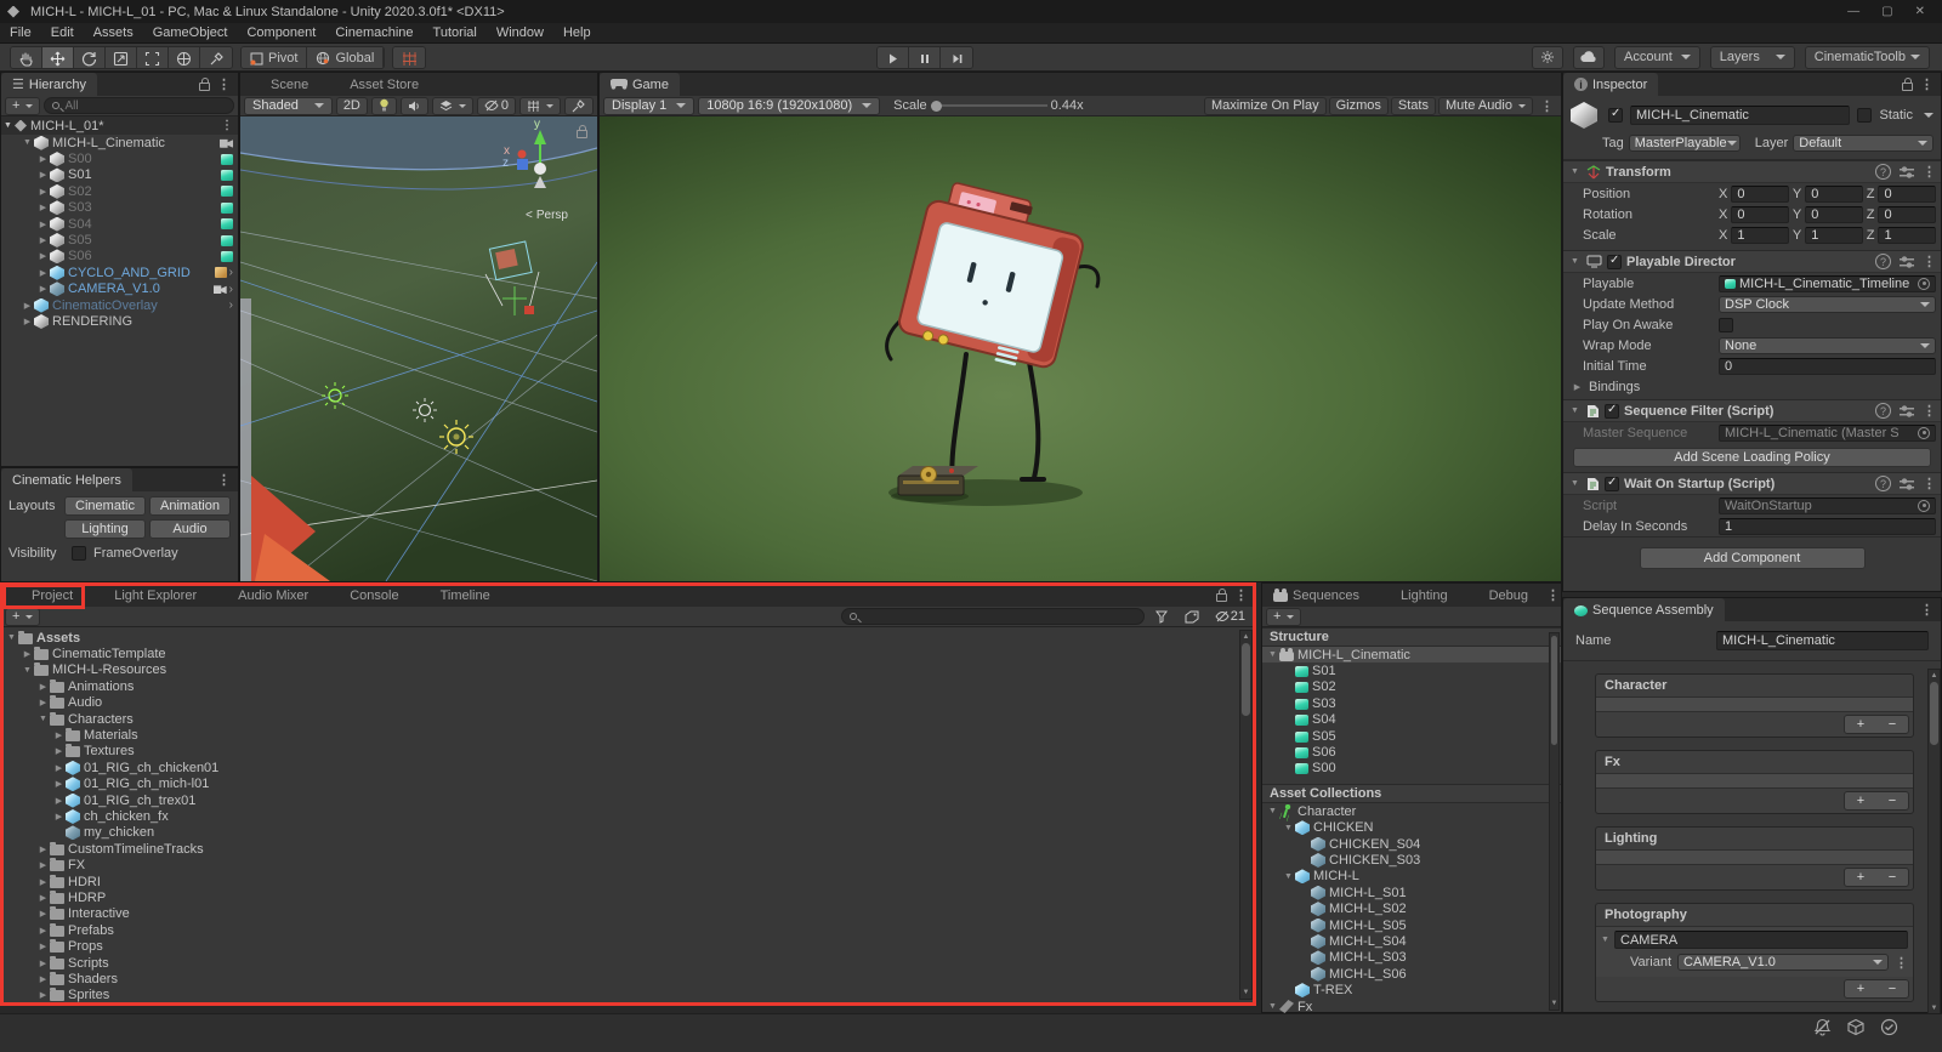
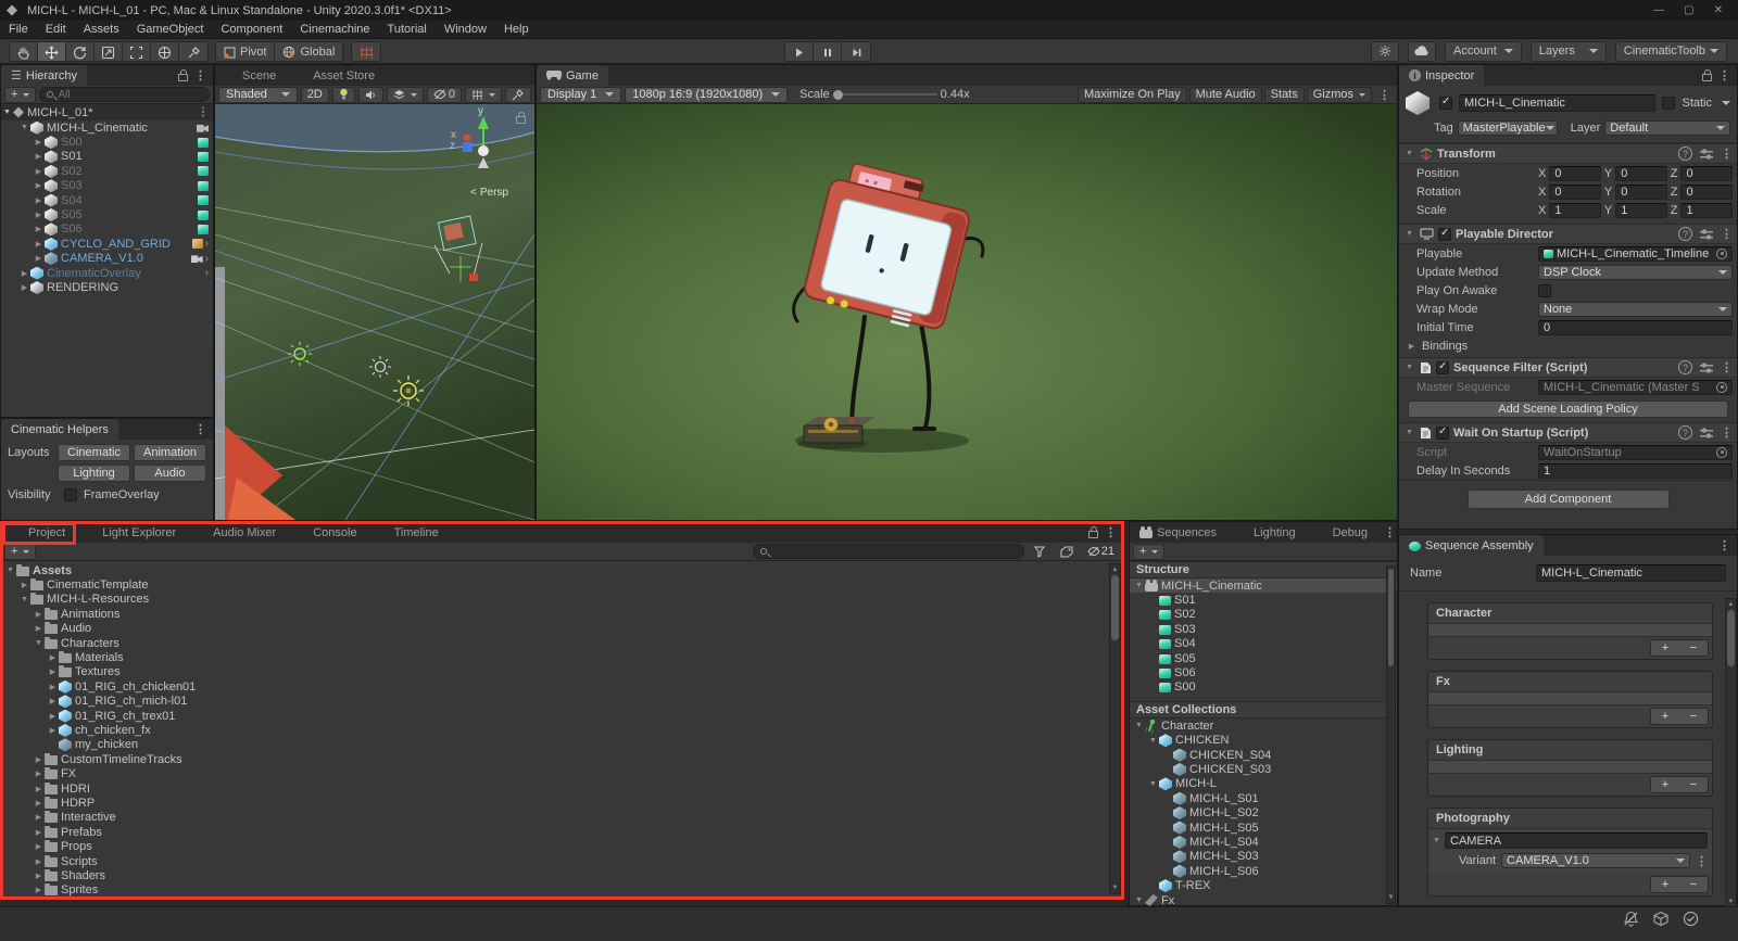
  MICH-L - MICH-L_01 - PC, Mac & Linux Standalone - Unity 2020.3.0f1* <DX11>
  —
  ▢
  ✕
  File
  Edit
  Assets
  GameObject
  Component
  Cinemachine
  Tutorial
  Window
  Help
  Pivot
  Global
  Account
  Layers
  CinematicToolb
  ☰
  Hierarchy
  ⋮
  +
  All
  MICH-L_01*
  ⋮
  MICH-L_Cinematic
  S00
  S01
  S02
  S03
  S04
  S05
  S06
  CYCLO_AND_GRID
  CAMERA_V1.0
  CinematicOverlay
  RENDERING
  Cinematic Helpers
  ⋮
  Layouts
  Cinematic
  Animation
  Lighting
  Audio
  Visibility
  FrameOverlay
  Scene
  Asset Store
  Shaded
  2D
  0
  y
  x
  z
  <
  Persp
  Game
  Display 1
  1080p 16:9 (1920x1080)
  Scale
  0.44x
  Maximize On Play
- Gizmos
+ Mute Audio
  Stats
- Mute Audio
+ Gizmos
  ⋮
  i
  Inspector
  ⋮
  MICH-L_Cinematic
  Static
  Tag
  MasterPlayable
  Layer
  Default
  Transform
  ⋮
  Position
  X
  0
  Y
  0
  Z
  0
  Rotation
  X
  0
  Y
  0
  Z
  0
  Scale
  X
  1
  Y
  1
  Z
  1
  Playable Director
  ⋮
  Playable
  MICH-L_Cinematic_Timeline
  Update Method
  DSP Clock
  Play On Awake
  Wrap Mode
  None
  Initial Time
  0
  Bindings
  Sequence Filter (Script)
  ⋮
  Master Sequence
  MICH-L_Cinematic (Master S
  Add Scene Loading Policy
  Wait On Startup (Script)
  ⋮
  Script
  WaitOnStartup
  Delay In Seconds
  1
  Add Component
  Project
  Light Explorer
  Audio Mixer
  Console
  Timeline
  ⋮
  +
  21
  Assets
  CinematicTemplate
  MICH-L-Resources
  Animations
  Audio
  Characters
  Materials
  Textures
  01_RIG_ch_chicken01
  01_RIG_ch_mich-l01
  01_RIG_ch_trex01
  ch_chicken_fx
  my_chicken
  CustomTimelineTracks
  FX
  HDRI
  HDRP
  Interactive
  Prefabs
  Props
  Scripts
  Shaders
  Sprites
  Sequences
  Lighting
  Debug
  ⋮
  +
  Structure
  MICH-L_Cinematic
  S01
  S02
  S03
  S04
  S05
  S06
  S00
  Asset Collections
  Character
  CHICKEN
  CHICKEN_S04
  CHICKEN_S03
  MICH-L
  MICH-L_S01
  MICH-L_S02
  MICH-L_S05
  MICH-L_S04
  MICH-L_S03
  MICH-L_S06
  T-REX
  Fx
  Sequence Assembly
  ⋮
  Name
  MICH-L_Cinematic
  Character
  +
  −
  Fx
  +
  −
  Lighting
  +
  −
  Photography
  CAMERA
  Variant
  CAMERA_V1.0
  ⋮
  +
  −
